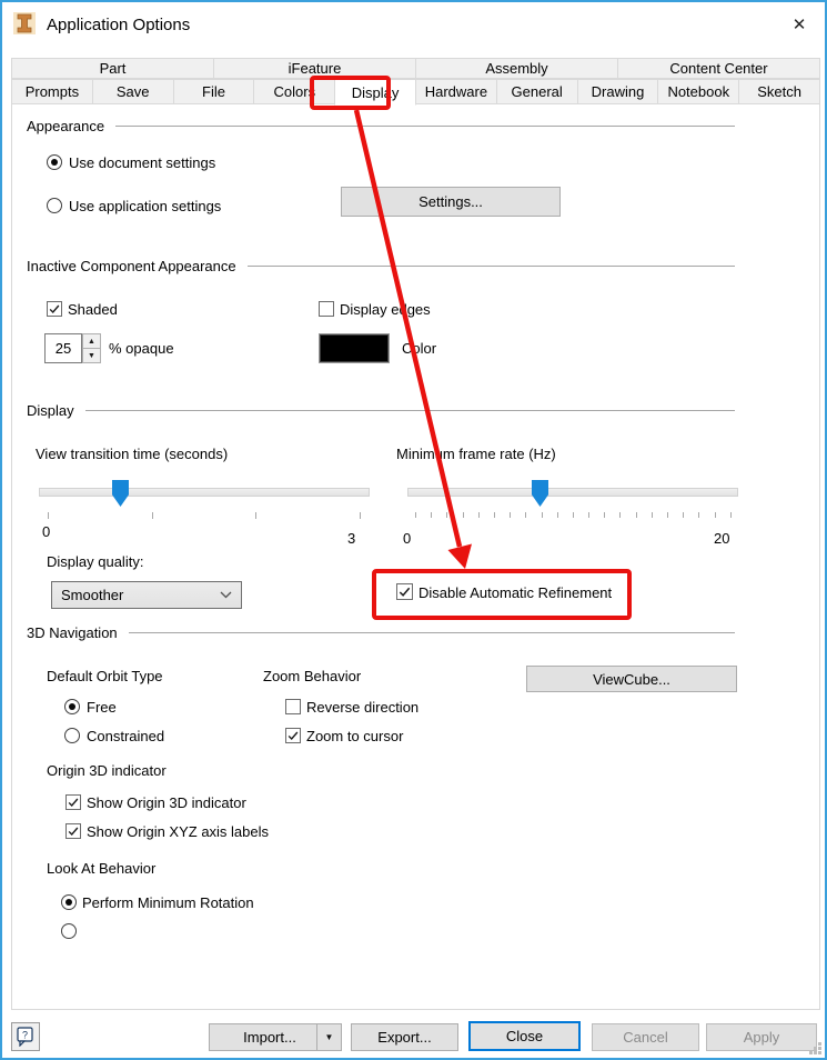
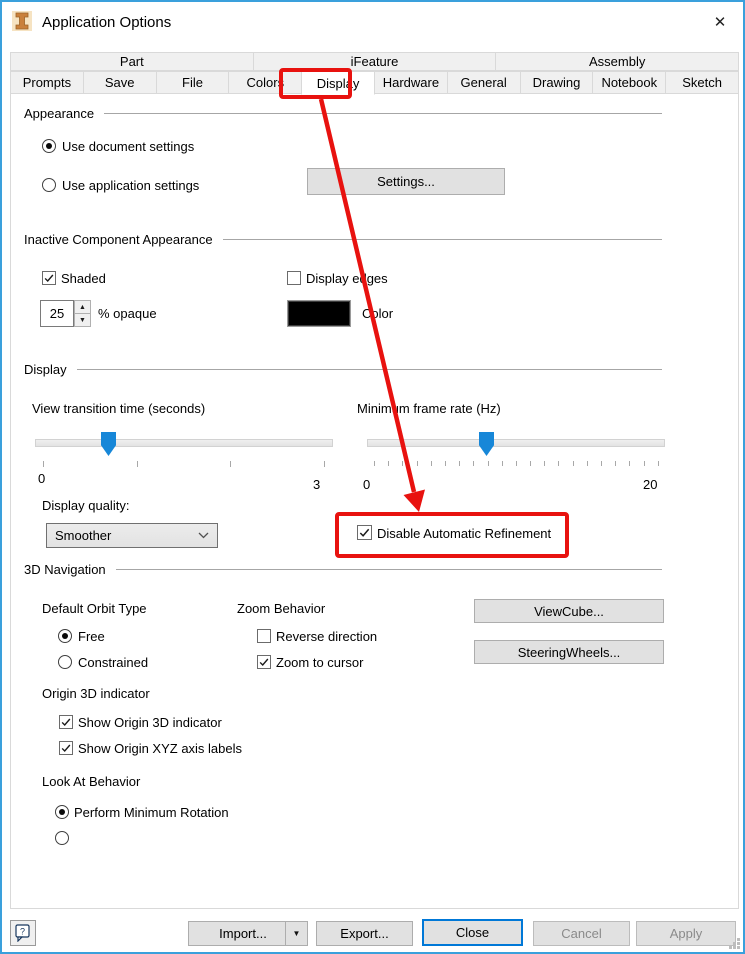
  Application Options
  ✕
  Part
  iFeature
  Assembly
- Content Center
  Prompts
  Save
  File
  Color
  Disply
  Hardware
  General
  Drawing
  Notebook
  Sketch
  Appearance
  Use document settings
  Use application settings
  Settings...
  Inactive Component Appearance
  Shaded
  25
  % opaque
  Display eges
  Color
  Display
  View transition time (seconds)
  0
  3
  Minimm frame rate (Hz)
  0
  20
  Display quality:
  Smoother
  Disable Automatic Refinement
  3D Navigation
  Default Orbit Type
  Zoom Behavior
  ViewCube...
  Free
  Constrained
  Reverse direction
  Zoom to cursor
+ SteeringWheels...
  Origin 3D indicator
  Show Origin 3D indicator
  Show Origin XYZ axis labels
  Look At Behavior
  Perform Minimum Rotation
  ?
  Import...
  ▼
  Export...
  Close
  Cancel
  Apply
